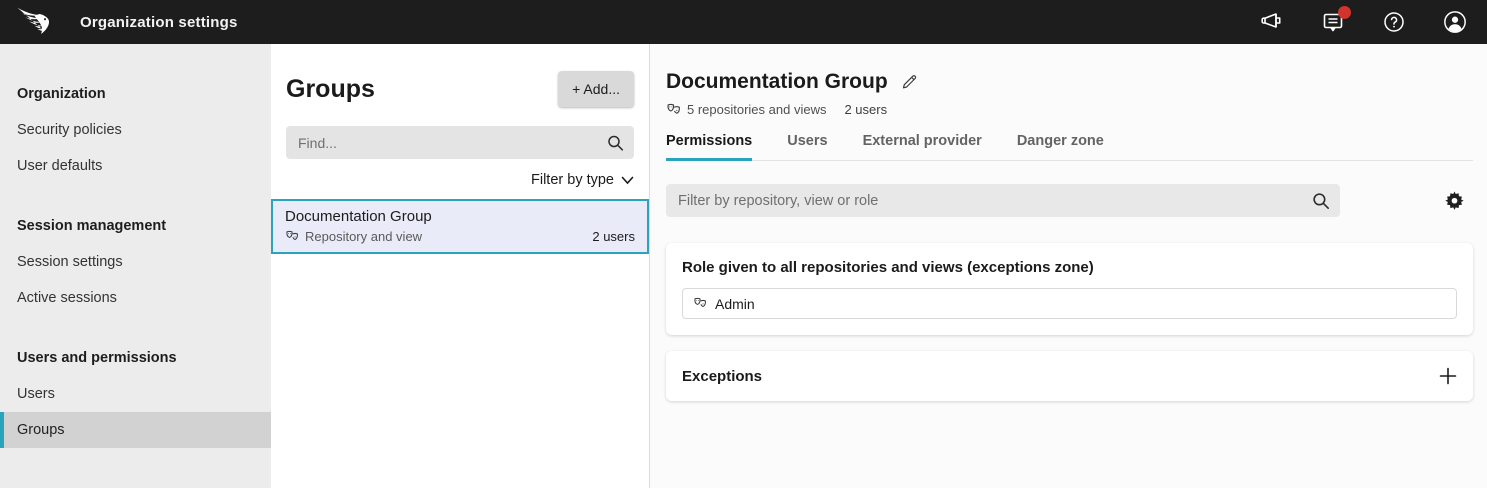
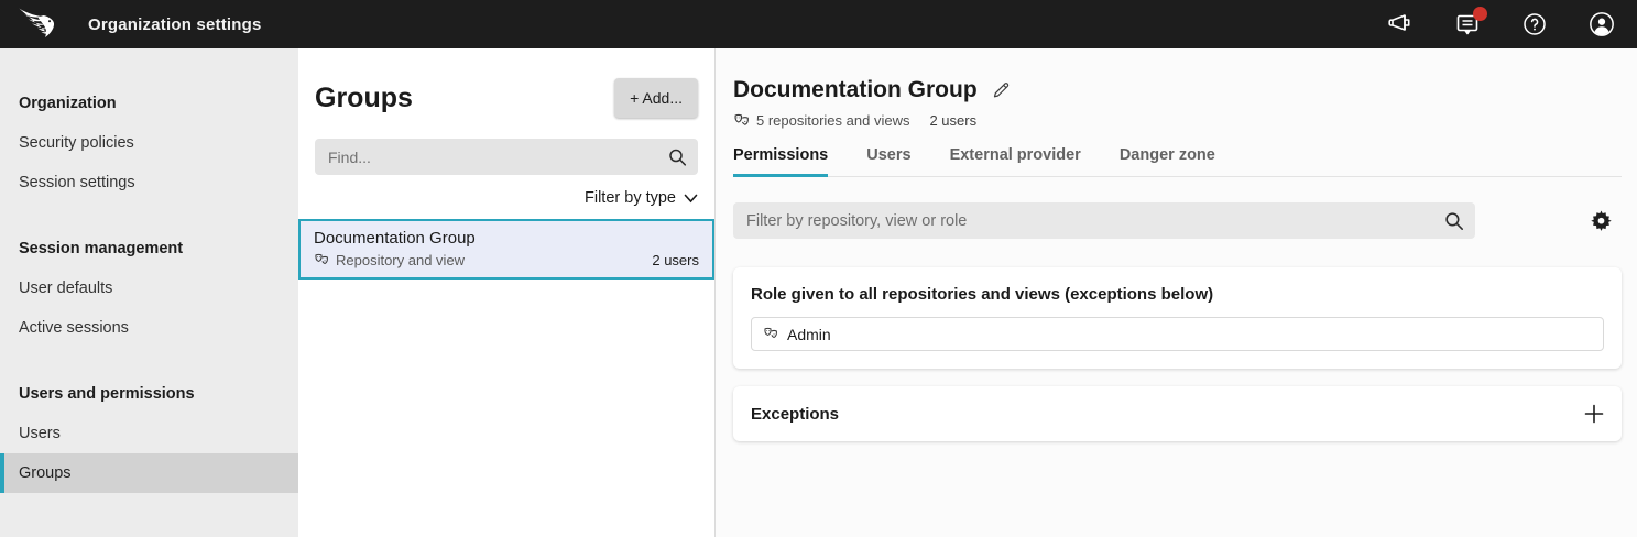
  Organization settings
  Organization
  Security policies
- User defaults
+ Session settings
  Session management
- Session settings
+ User defaults
  Active sessions
  Users and permissions
  Users
  Groups
  Groups
  + Add...
  Find...
  Filter by type
  Documentation Group
  Repository and view
  2 users
  Documentation Group
  5 repositories and views
  2 users
  Permissions
  Users
  External provider
  Danger zone
  Filter by repository, view or role
- Role given to all repositories and views (exceptions zone)
+ Role given to all repositories and views (exceptions below)
  Admin
  Exceptions
